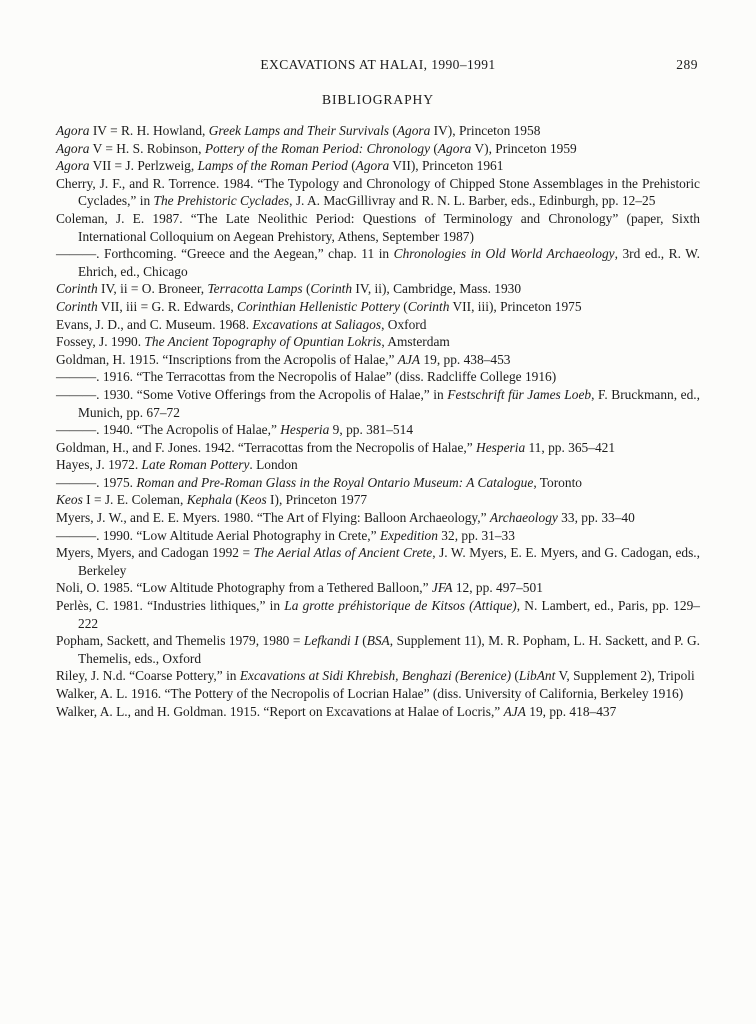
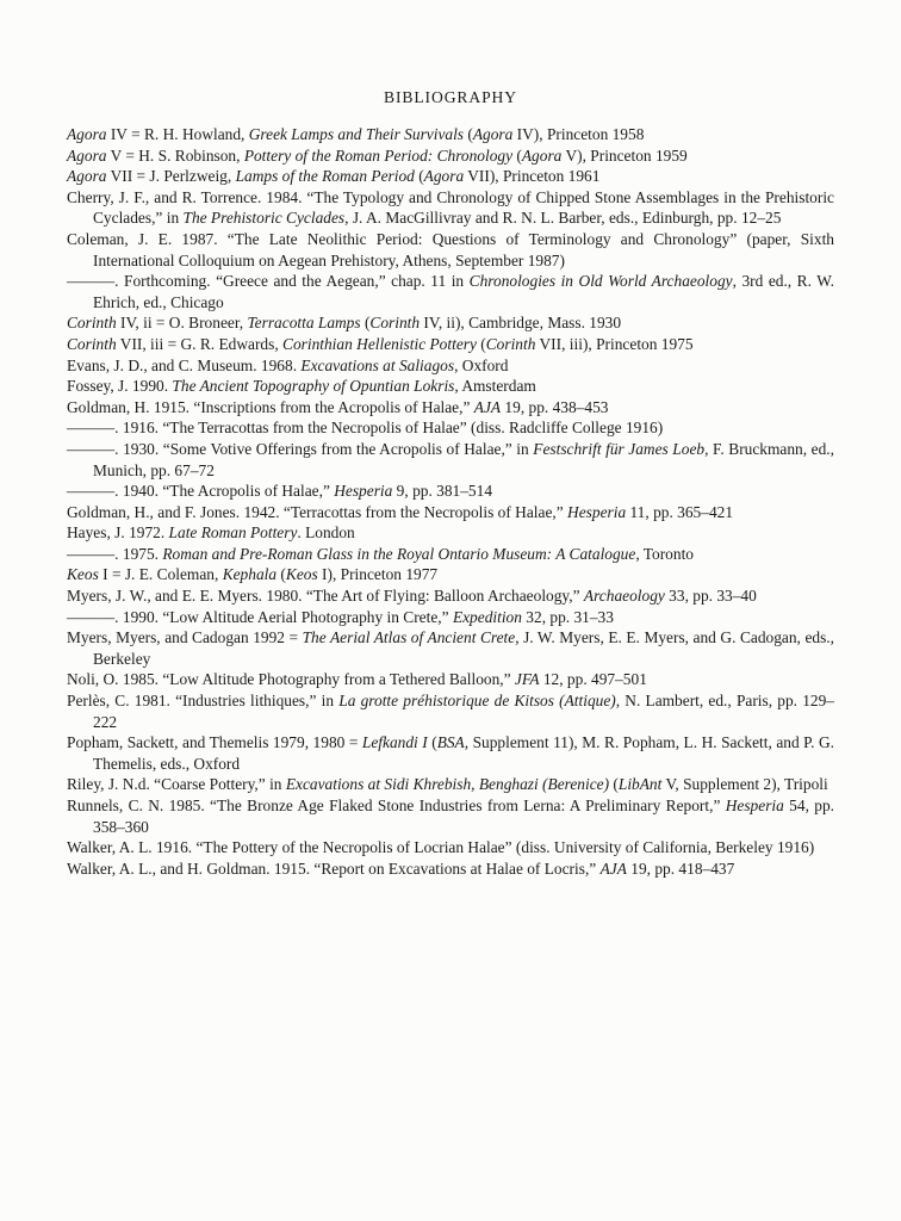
- EXCAVATIONS AT HALAI, 1990–1991
- 289
  BIBLIOGRAPHY
  Agora IV = R. H. Howland, Greek Lamps and Their Survivals (Agora IV), Princeton 1958
  Agora V = H. S. Robinson, Pottery of the Roman Period: Chronology (Agora V), Princeton 1959
  Agora VII = J. Perlzweig, Lamps of the Roman Period (Agora VII), Princeton 1961
  Cherry, J. F., and R. Torrence. 1984. “The Typology and Chronology of Chipped Stone Assemblages in the Prehistoric Cyclades,” in The Prehistoric Cyclades, J. A. MacGillivray and R. N. L. Barber, eds., Edinburgh, pp. 12–25
  Coleman, J. E. 1987. “The Late Neolithic Period: Questions of Terminology and Chronology” (paper, Sixth International Colloquium on Aegean Prehistory, Athens, September 1987)
  ———. Forthcoming. “Greece and the Aegean,” chap. 11 in Chronologies in Old World Archaeology, 3rd ed., R. W. Ehrich, ed., Chicago
  Corinth IV, ii = O. Broneer, Terracotta Lamps (Corinth IV, ii), Cambridge, Mass. 1930
  Corinth VII, iii = G. R. Edwards, Corinthian Hellenistic Pottery (Corinth VII, iii), Princeton 1975
  Evans, J. D., and C. Museum. 1968. Excavations at Saliagos, Oxford
  Fossey, J. 1990. The Ancient Topography of Opuntian Lokris, Amsterdam
  Goldman, H. 1915. “Inscriptions from the Acropolis of Halae,” AJA 19, pp. 438–453
  ———. 1916. “The Terracottas from the Necropolis of Halae” (diss. Radcliffe College 1916)
  ———. 1930. “Some Votive Offerings from the Acropolis of Halae,” in Festschrift für James Loeb, F. Bruckmann, ed., Munich, pp. 67–72
  ———. 1940. “The Acropolis of Halae,” Hesperia 9, pp. 381–514
  Goldman, H., and F. Jones. 1942. “Terracottas from the Necropolis of Halae,” Hesperia 11, pp. 365–421
  Hayes, J. 1972. Late Roman Pottery. London
  ———. 1975. Roman and Pre-Roman Glass in the Royal Ontario Museum: A Catalogue, Toronto
  Keos I = J. E. Coleman, Kephala (Keos I), Princeton 1977
  Myers, J. W., and E. E. Myers. 1980. “The Art of Flying: Balloon Archaeology,” Archaeology 33, pp. 33–40
  ———. 1990. “Low Altitude Aerial Photography in Crete,” Expedition 32, pp. 31–33
  Myers, Myers, and Cadogan 1992 = The Aerial Atlas of Ancient Crete, J. W. Myers, E. E. Myers, and G. Cadogan, eds., Berkeley
  Noli, O. 1985. “Low Altitude Photography from a Tethered Balloon,” JFA 12, pp. 497–501
  Perlès, C. 1981. “Industries lithiques,” in La grotte préhistorique de Kitsos (Attique), N. Lambert, ed., Paris, pp. 129–222
  Popham, Sackett, and Themelis 1979, 1980 = Lefkandi I (BSA, Supplement 11), M. R. Popham, L. H. Sackett, and P. G. Themelis, eds., Oxford
  Riley, J. N.d. “Coarse Pottery,” in Excavations at Sidi Khrebish, Benghazi (Berenice) (LibAnt V, Supplement 2), Tripoli
+ Runnels, C. N. 1985. “The Bronze Age Flaked Stone Industries from Lerna: A Preliminary Report,” Hesperia 54, pp. 358–360
  Walker, A. L. 1916. “The Pottery of the Necropolis of Locrian Halae” (diss. University of California, Berkeley 1916)
  Walker, A. L., and H. Goldman. 1915. “Report on Excavations at Halae of Locris,” AJA 19, pp. 418–437
